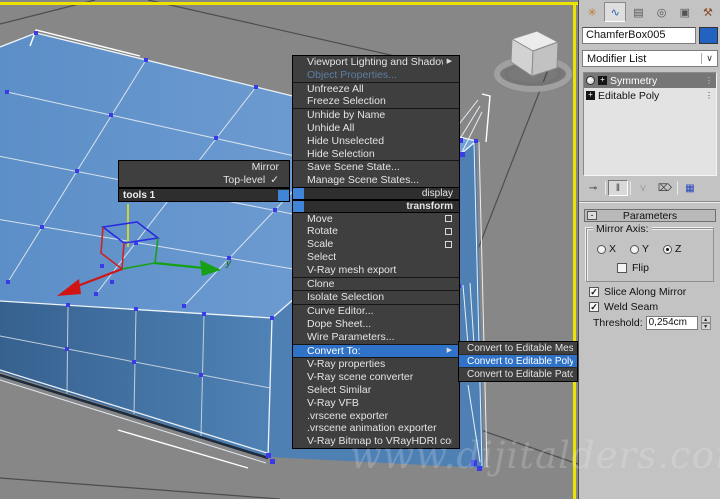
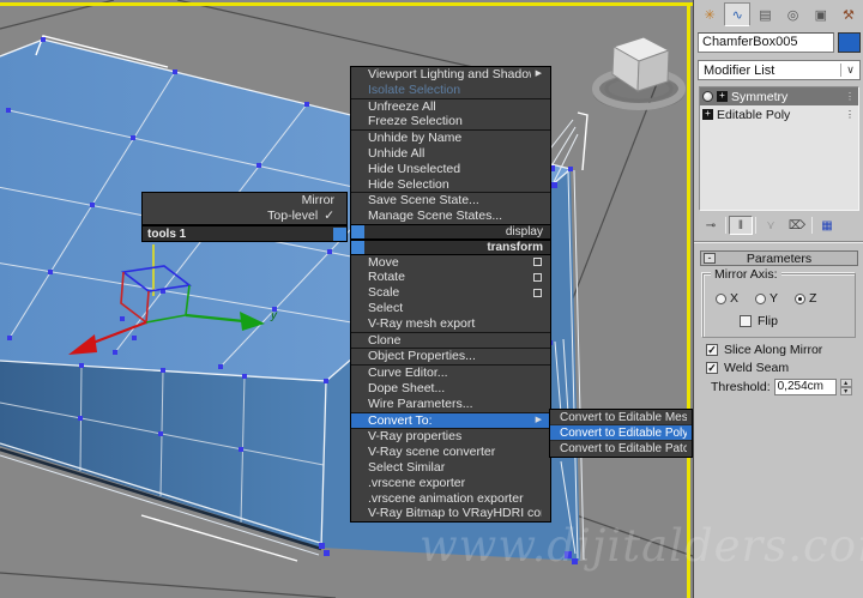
  y
  Mirror
  Top-level
  ✓
  tools 1
  Viewport Lighting and Shado
- Object Properties...
+ Isolate Selection
  Unfreeze All
  Freeze Selection
  Unhide by Name
  Unhide All
  Hide Unselected
  Hide Selection
  Save Scene State...
  Manage Scene States...
  display
  transform
  Move
  Rotate
  Scale
  Select
  V-Ray mesh export
  Clone
- Isolate Selection
+ Object Properties...
  Curve Editor...
  Dope Sheet...
  Wire Parameters...
  Convert To:
  V-Ray properties
  V-Ray scene converter
  Select Similar
- V-Ray VFB
  .vrscene exporter
  .vrscene animation exporter
  V-Ray Bitmap to VRayHDRI co
  Convert to Editable Mes
  Convert to Editable Poly
  Convert to Editable Patc
  ✳
  ∿
  ▤
  ◎
  ▣
  ⚒
  ChamferBox005
  Modifier List
  ∨
  +
  Symmetry
  ⋮
  +
  Editable Poly
  ⋮
  ⊸
  ‖
  ⋎
  ⌦
  ▦
  -
  Parameters
  Mirror Axis:
  X
  Y
  Z
  Flip
  ✓
  Slice Along Mirror
  ✓
  Weld Seam
  Threshold:
  0,254cm
  www.dijitalders.co
